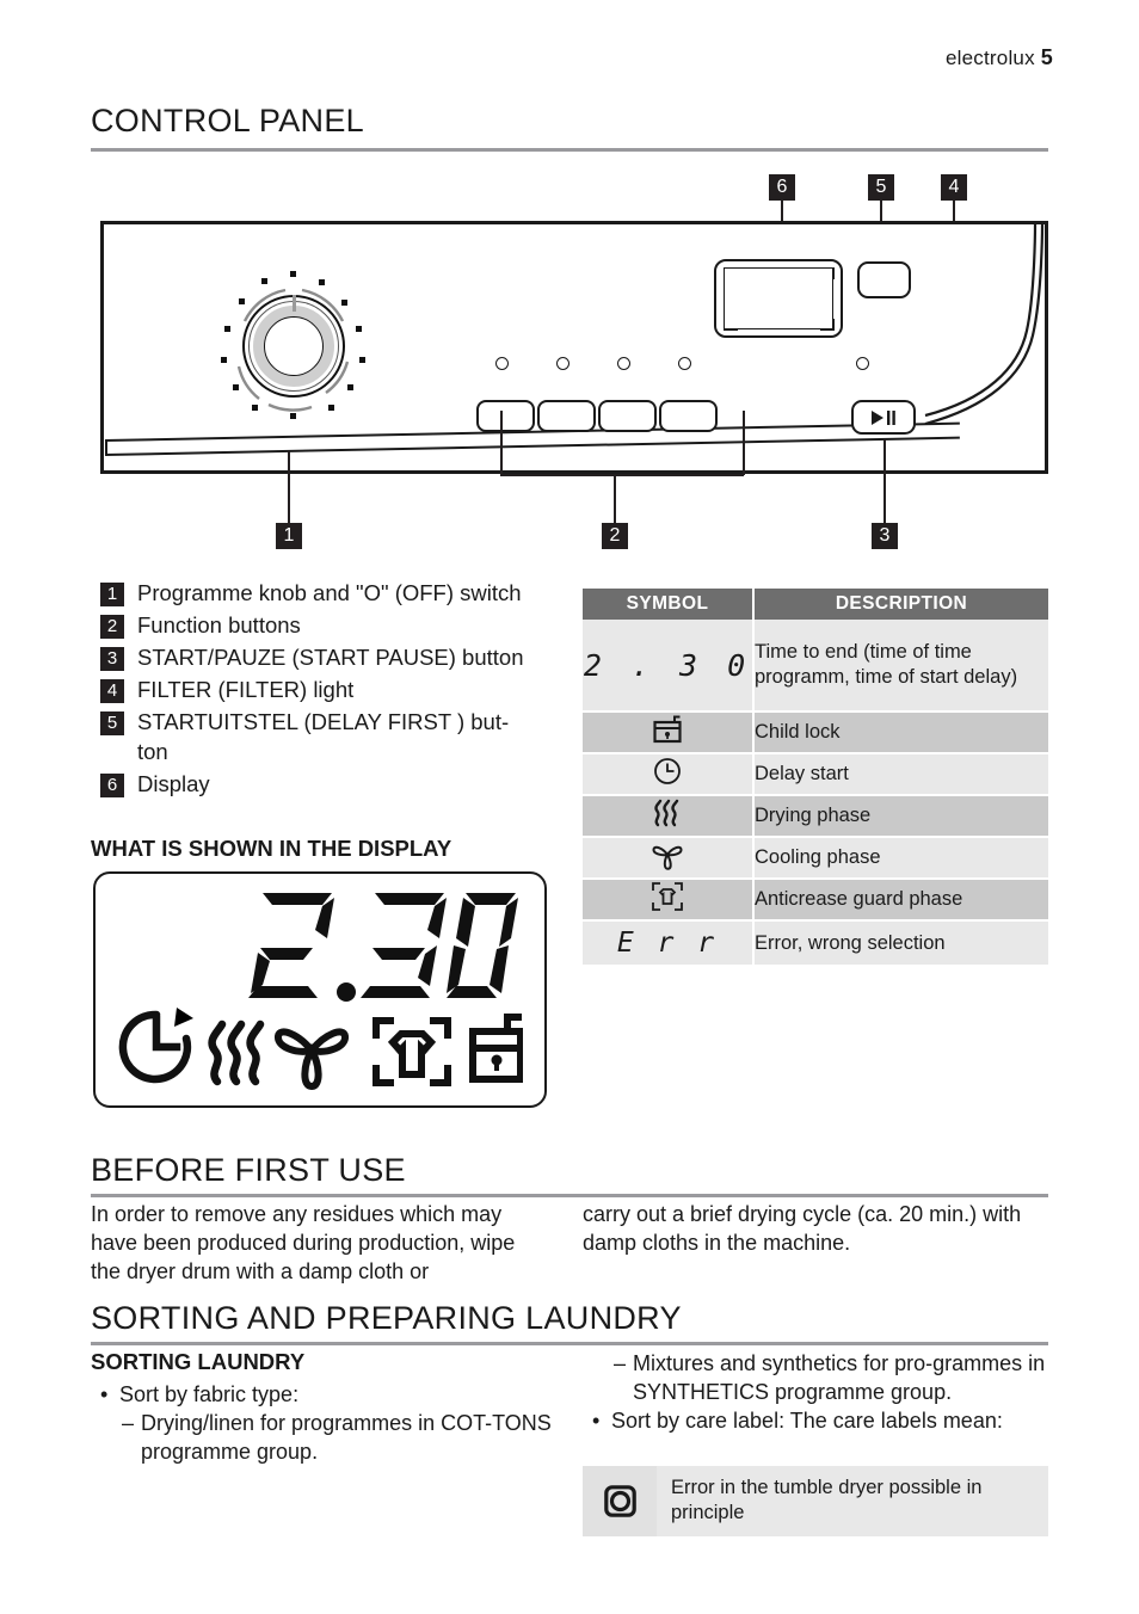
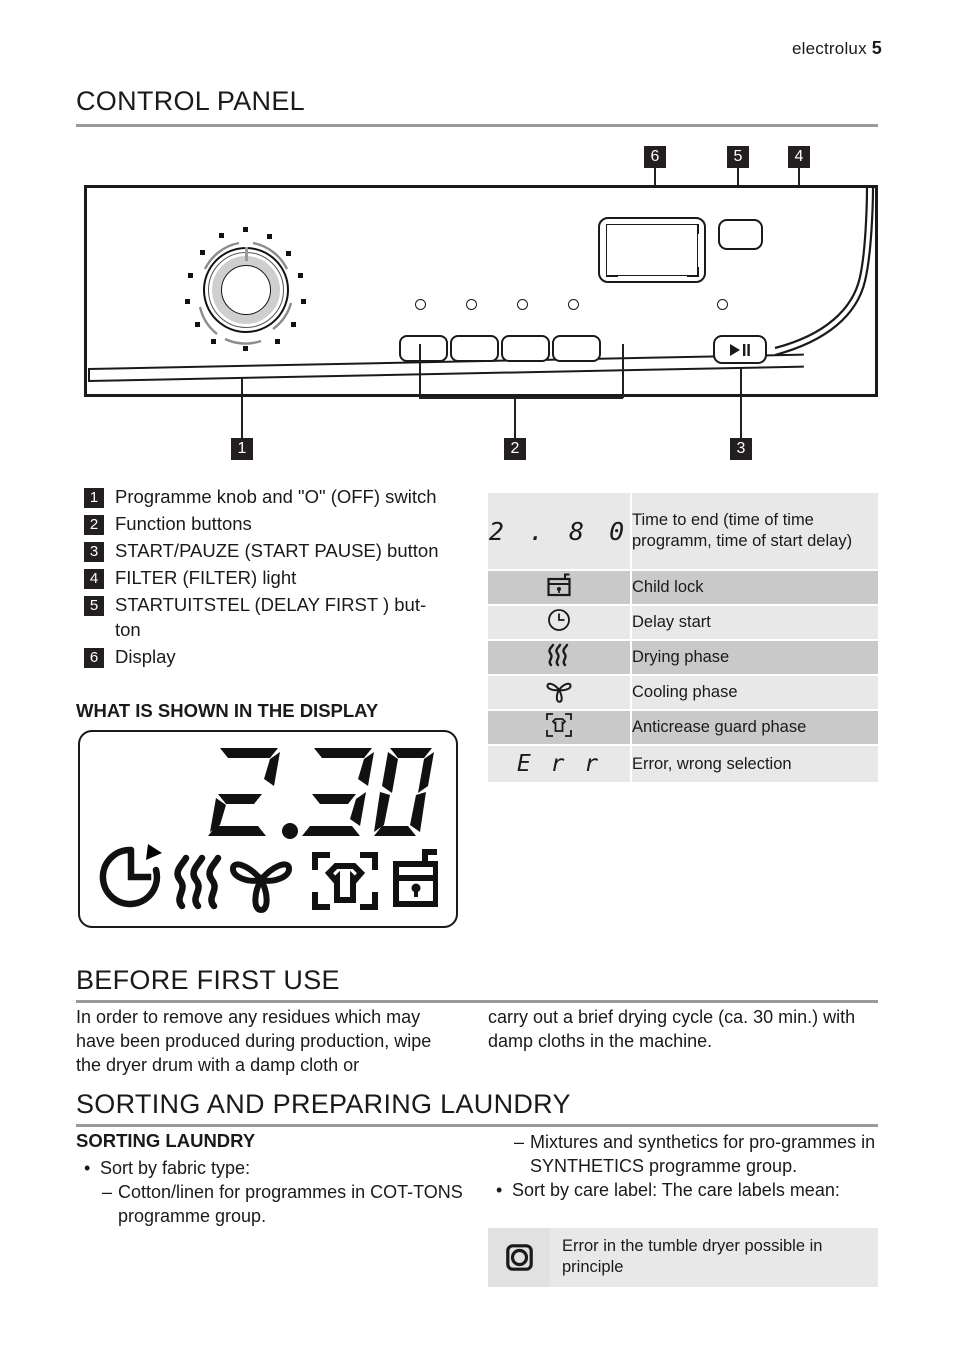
  electrolux 5
  CONTROL PANEL
  6
  5
  4
  1
  2
  3
  1
  Programme knob and "O" (OFF) switch
  2
  Function buttons
  3
  START/PAUZE (START PAUSE) button
  4
  FILTER (FILTER) light
  5
  STARTUITSTEL (DELAY FIRST ) but-ton
  6
  Display
- SYMBOL	DESCRIPTION
- 2 . 3 0	Time to end (time of time programm, time of start delay)
+ 2 . 8 0	Time to end (time of time programm, time of start delay)
  	Child lock
  	Delay start
  	Drying phase
  	Cooling phase
  	Anticrease guard phase
  E r r	Error, wrong selection
  WHAT IS SHOWN IN THE DISPLAY
  BEFORE FIRST USE
  In order to remove any residues which may have been produced during production, wipe the dryer drum with a damp cloth or
- carry out a brief drying cycle (ca. 20 min.) with damp cloths in the machine.
+ carry out a brief drying cycle (ca. 30 min.) with damp cloths in the machine.
  SORTING AND PREPARING LAUNDRY
  SORTING LAUNDRY
  •
  Sort by fabric type:
  –
- Drying/linen for programmes in COT-TONS programme group.
+ Cotton/linen for programmes in COT-TONS programme group.
  –
  Mixtures and synthetics for pro-grammes in SYNTHETICS programme group.
  •
  Sort by care label: The care labels mean:
  Error in the tumble dryer possible in principle
